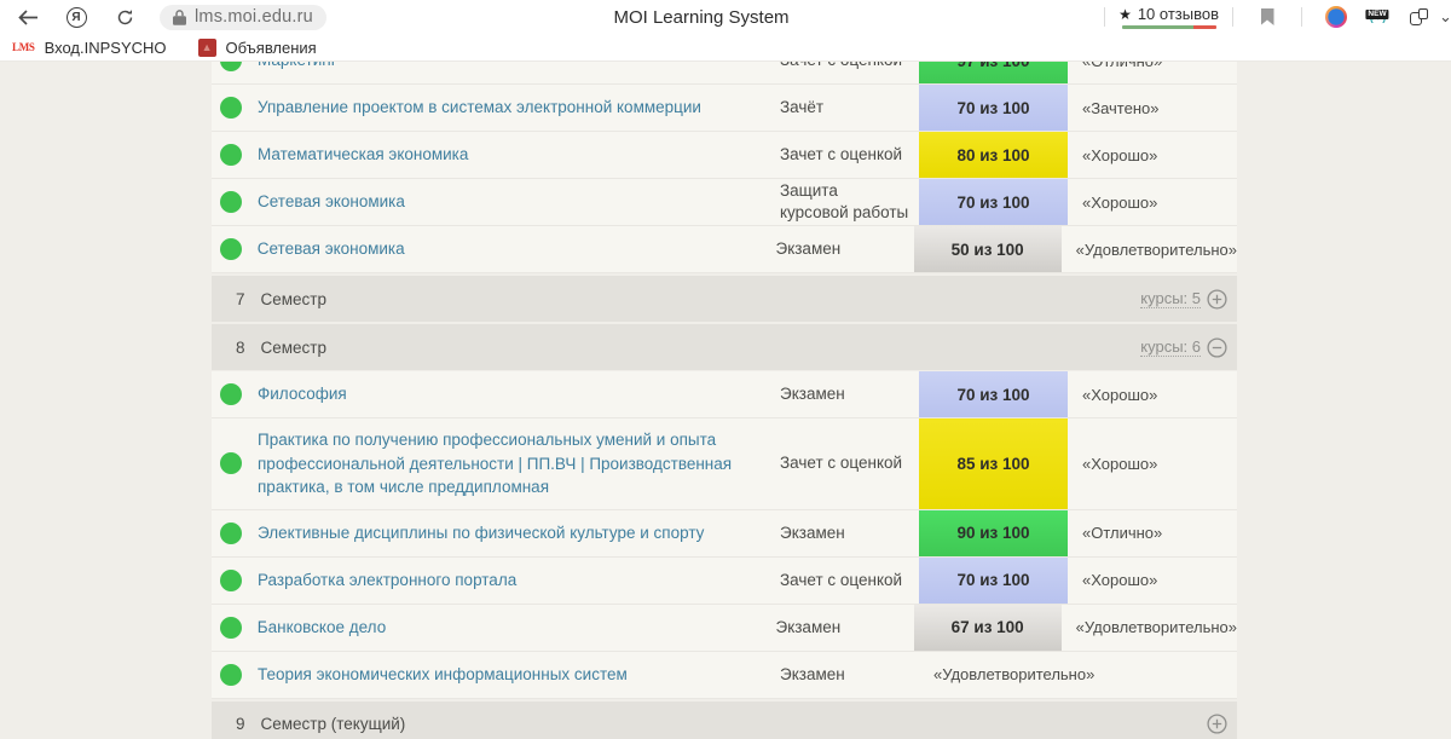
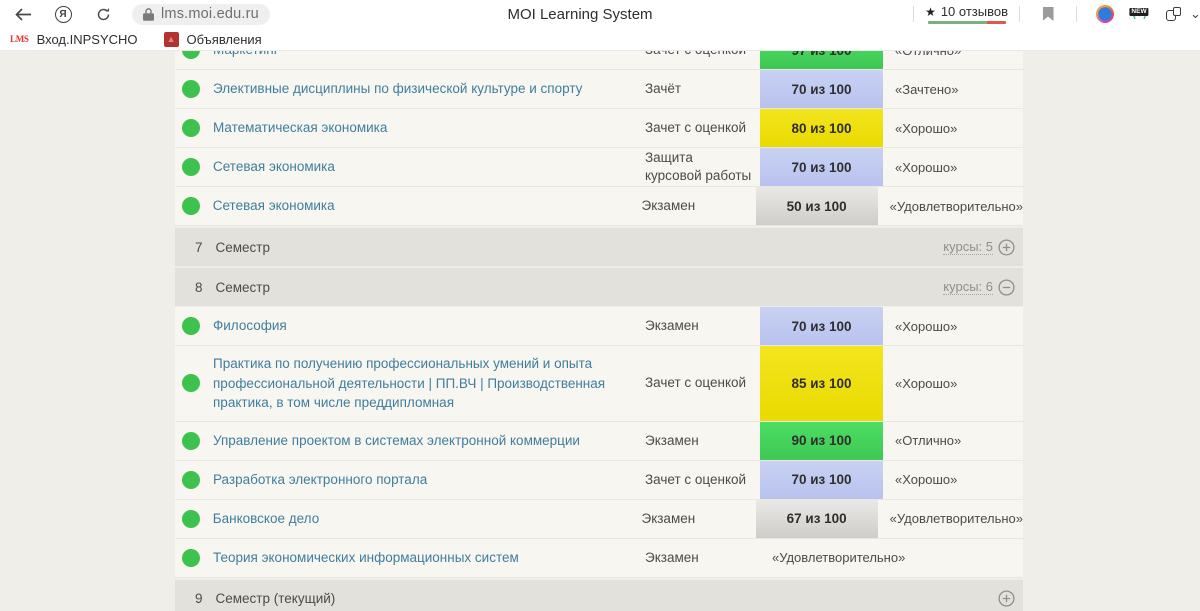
  Я
  lms.moi.edu.ru
  MOI Learning System
  ★
  10 отзывов
  ⌄
  LMS
  Вход.INPSYCHO
  ▲
  Объявления
- Управление проектом в системах электронной коммерции
+ Элективные дисциплины по физической культуре и спорту
  Зачёт
  70 из 100
  «Зачтено»
  Математическая экономика
  Зачет с оценкой
  80 из 100
  «Хорошо»
  Сетевая экономика
  Защита курсовой работы
  70 из 100
  «Хорошо»
  Сетевая экономика
  Экзамен
  50 из 100
  «Удовлетворительно»
  7
  Семестр
  курсы: 5
  8
  Семестр
  курсы: 6
  Философия
  Экзамен
  70 из 100
  «Хорошо»
  Практика по получению профессиональных умений и опыта профессиональной деятельности | ПП.ВЧ | Производственная практика, в том числе преддипломная
  Зачет с оценкой
  85 из 100
  «Хорошо»
- Элективные дисциплины по физической культуре и спорту
+ Управление проектом в системах электронной коммерции
  Экзамен
  90 из 100
  «Отлично»
  Разработка электронного портала
  Зачет с оценкой
  70 из 100
  «Хорошо»
  Банковское дело
  Экзамен
  67 из 100
  «Удовлетворительно»
  Теория экономических информационных систем
  Экзамен
  «Удовлетворительно»
  9
  Семестр (текущий)
